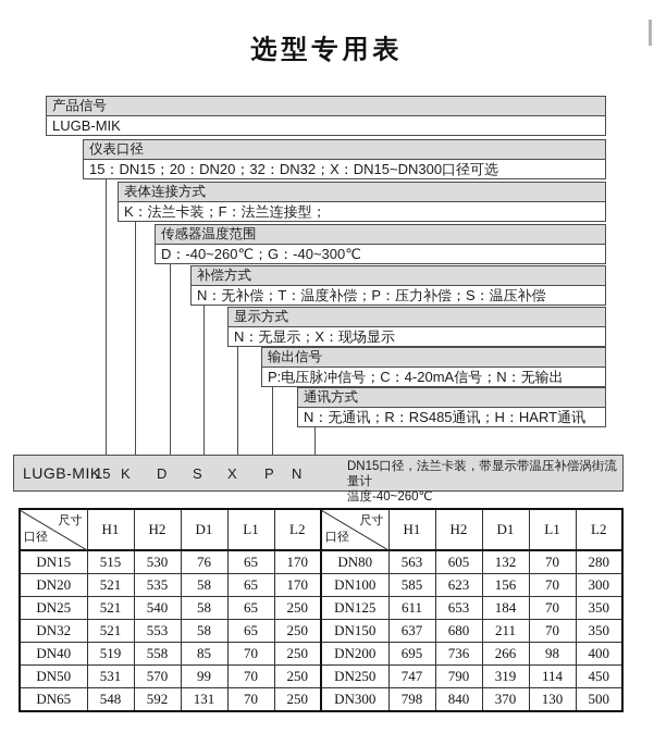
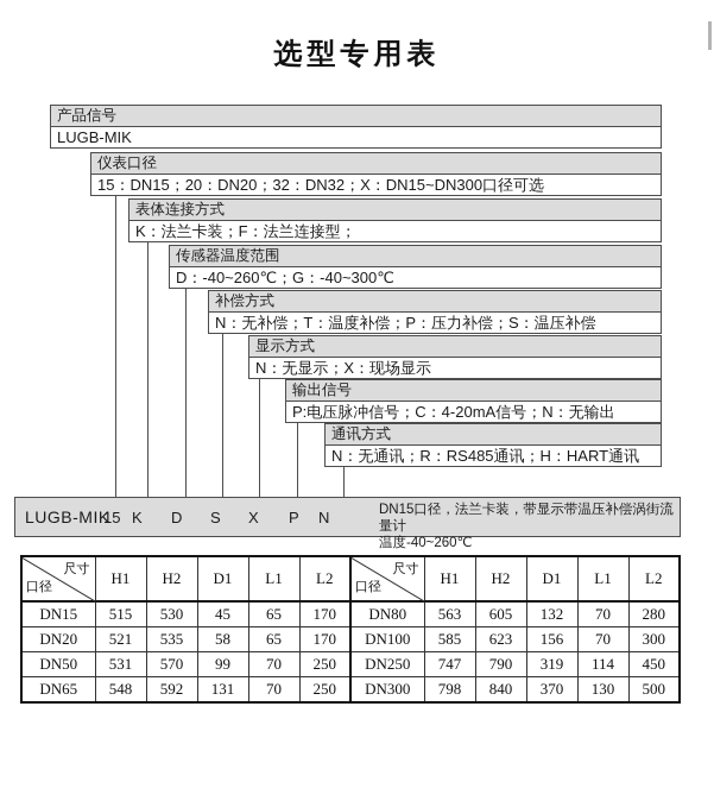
  选型专用表
  产品信号
  LUGB-MIK
  仪表口径
  15：DN15；20：DN20；32：DN32；X：DN15~DN300口径可选
  表体连接方式
  K：法兰卡装；F：法兰连接型；
  传感器温度范围
  D：-40~260℃；G：-40~300℃
  补偿方式
  N：无补偿；T：温度补偿；P：压力补偿；S：温压补偿
  显示方式
  N：无显示；X：现场显示
  输出信号
  P:电压脉冲信号；C：4-20mA信号；N：无输出
  通讯方式
  N：无通讯；R：RS485通讯；H：HART通讯
  LUGB-MIK
  15
  K
  D
  S
  X
  P
  N
  DN15口径，法兰卡装，带显示带温压补偿涡街流量计
  温度-40~260℃
  尺寸 口径	H1	H2	D1	L1	L2	尺寸 口径	H1	H2	D1	L1	L2
- DN15	515	530	76	65	170	DN80	563	605	132	70	280
+ DN15	515	530	45	65	170	DN80	563	605	132	70	280
  DN20	521	535	58	65	170	DN100	585	623	156	70	300
- DN25	521	540	58	65	250	DN125	611	653	184	70	350
- DN32	521	553	58	65	250	DN150	637	680	211	70	350
- DN40	519	558	85	70	250	DN200	695	736	266	98	400
  DN50	531	570	99	70	250	DN250	747	790	319	114	450
  DN65	548	592	131	70	250	DN300	798	840	370	130	500
